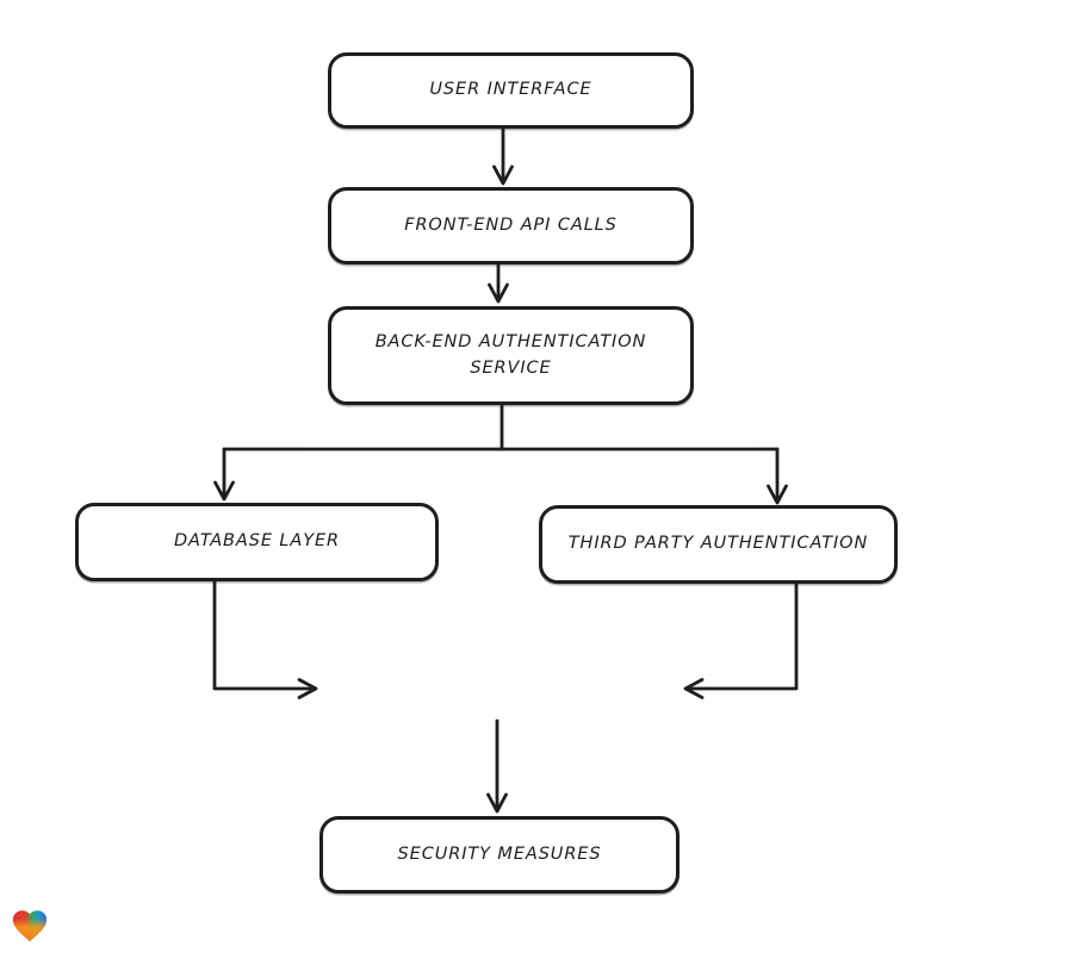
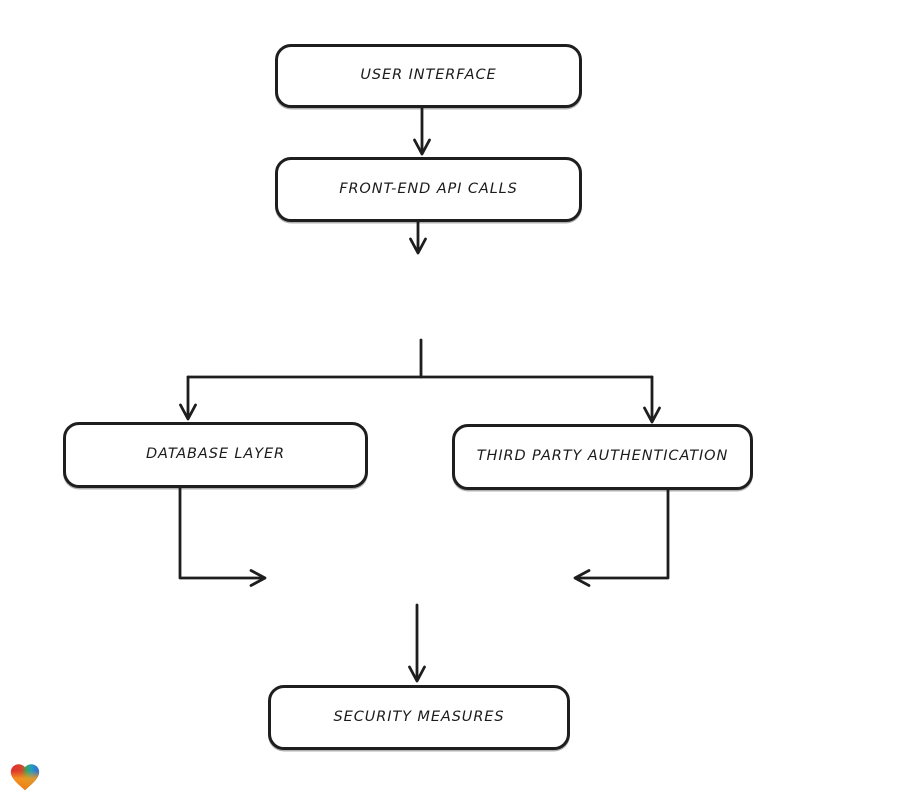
  USER INTERFACE
  FRONT-END API CALLS
- BACK-END AUTHENTICATION
- SERVICE
  DATABASE LAYER
  THIRD PARTY AUTHENTICATION
  SECURITY MEASURES
